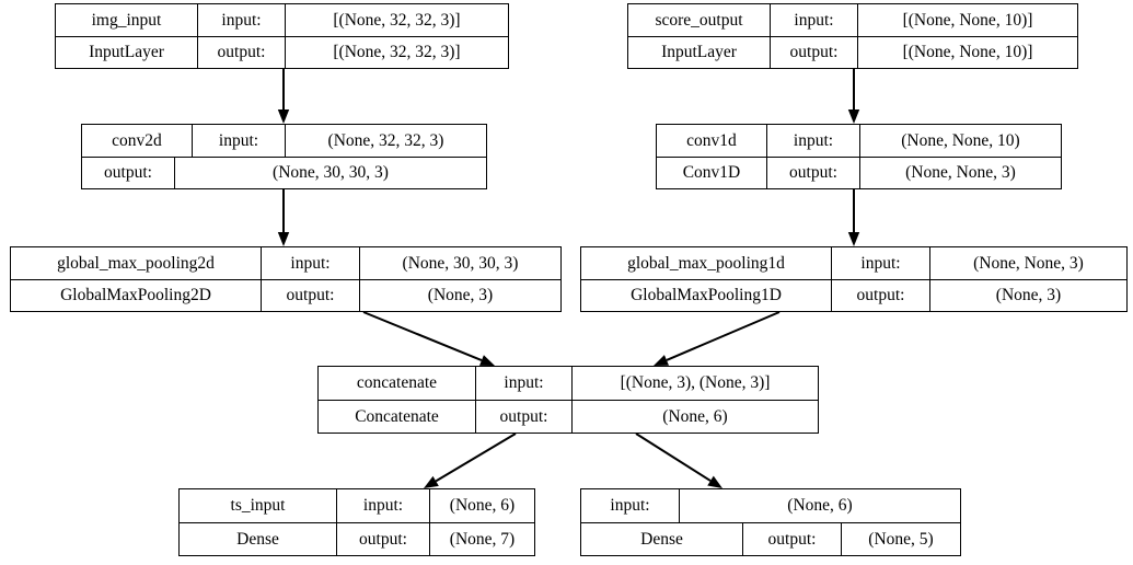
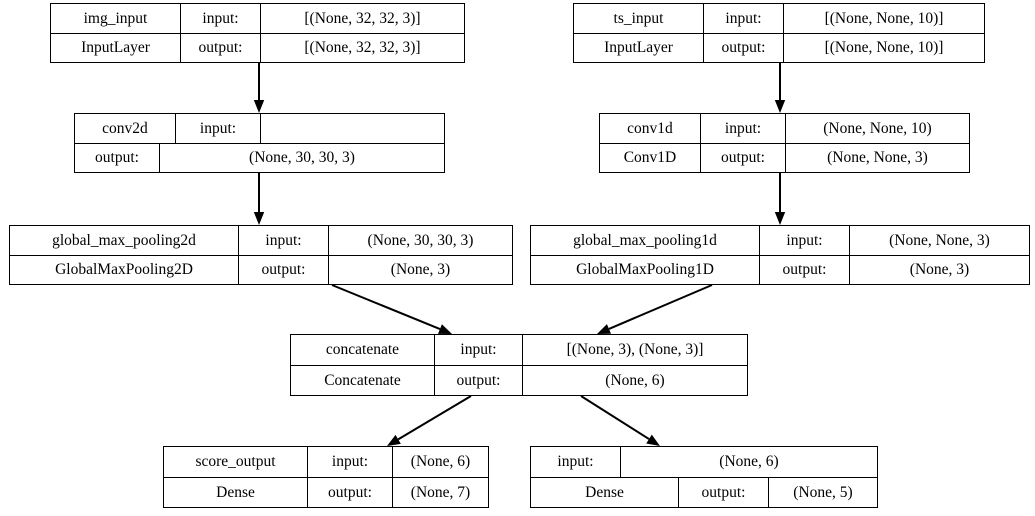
  img_input
  input:
  [(None, 32, 32, 3)]
  InputLayer
  output:
  [(None, 32, 32, 3)]
- score_output
+ ts_input
  input:
  [(None, None, 10)]
  InputLayer
  output:
  [(None, None, 10)]
  conv2d
  input:
- (None, 32, 32, 3)
  output:
  (None, 30, 30, 3)
  conv1d
  input:
  (None, None, 10)
  Conv1D
  output:
  (None, None, 3)
  global_max_pooling2d
  input:
  (None, 30, 30, 3)
  GlobalMaxPooling2D
  output:
  (None, 3)
  global_max_pooling1d
  input:
  (None, None, 3)
  GlobalMaxPooling1D
  output:
  (None, 3)
  concatenate
  input:
  [(None, 3), (None, 3)]
  Concatenate
  output:
  (None, 6)
- ts_input
+ score_output
  input:
  (None, 6)
  Dense
  output:
  (None, 7)
  input:
  (None, 6)
  Dense
  output:
  (None, 5)
